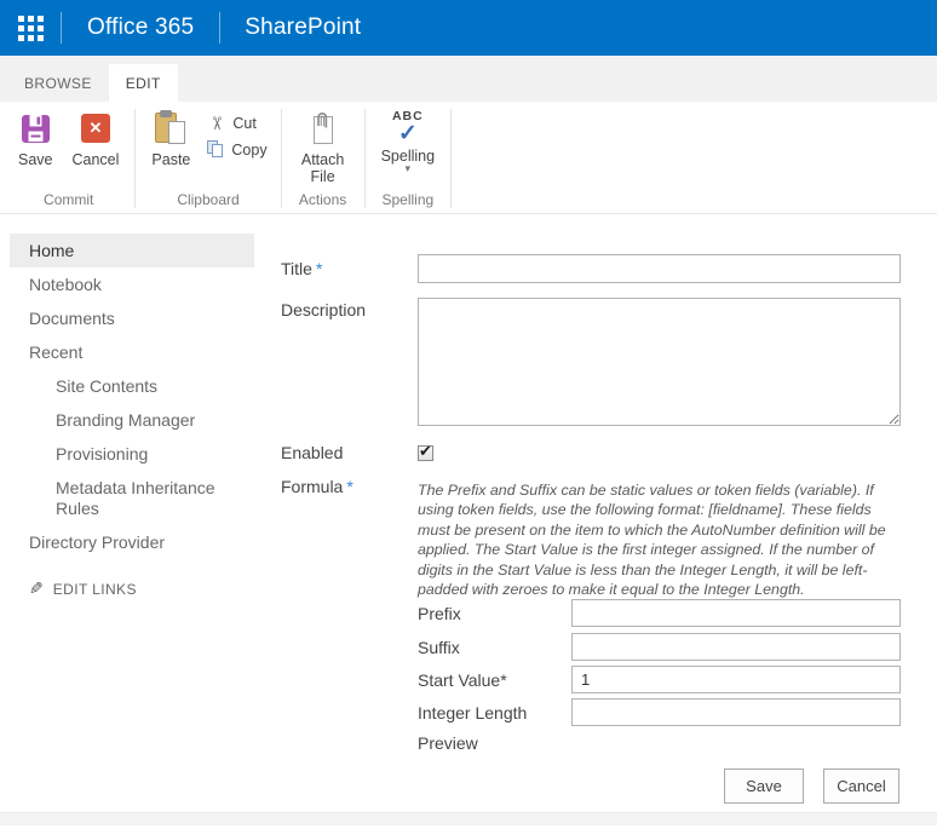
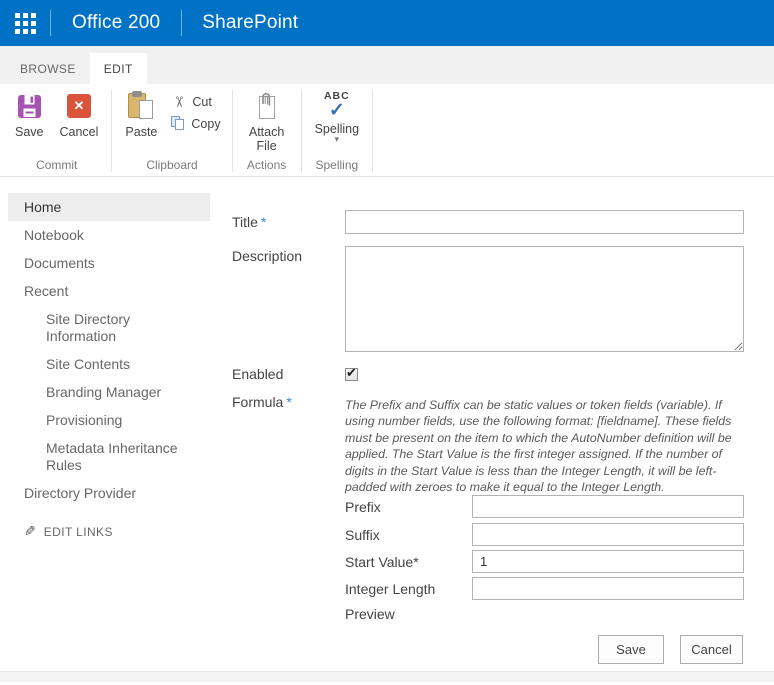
- Office 365
+ Office 200
  SharePoint
  BROWSE
  EDIT
  Save
  ✕
  Cancel
  Commit
  Paste
  Cut
  Copy
  Clipboard
  Attach File
  Actions
  ABC
  ✓
  Spelling
  ▾
  Spelling
  Home
  Notebook
  Documents
  Recent
+ Site Directory Information
  Site Contents
  Branding Manager
  Provisioning
  Metadata Inheritance Rules
  Directory Provider
  EDIT LINKS
  Title *
  Description
  Enabled
  ✔
  Formula *
- The Prefix and Suffix can be static values or token fields (variable). If using token fields, use the following format: [fieldname]. These fields must be present on the item to which the AutoNumber definition will be applied. The Start Value is the first integer assigned. If the number of digits in the Start Value is less than the Integer Length, it will be left-padded with zeroes to make it equal to the Integer Length.
+ The Prefix and Suffix can be static values or token fields (variable). If using number fields, use the following format: [fieldname]. These fields must be present on the item to which the AutoNumber definition will be applied. The Start Value is the first integer assigned. If the number of digits in the Start Value is less than the Integer Length, it will be left-padded with zeroes to make it equal to the Integer Length.
  Prefix
  Suffix
  Start Value*
  1
  Integer Length
  Preview
  Save
  Cancel
